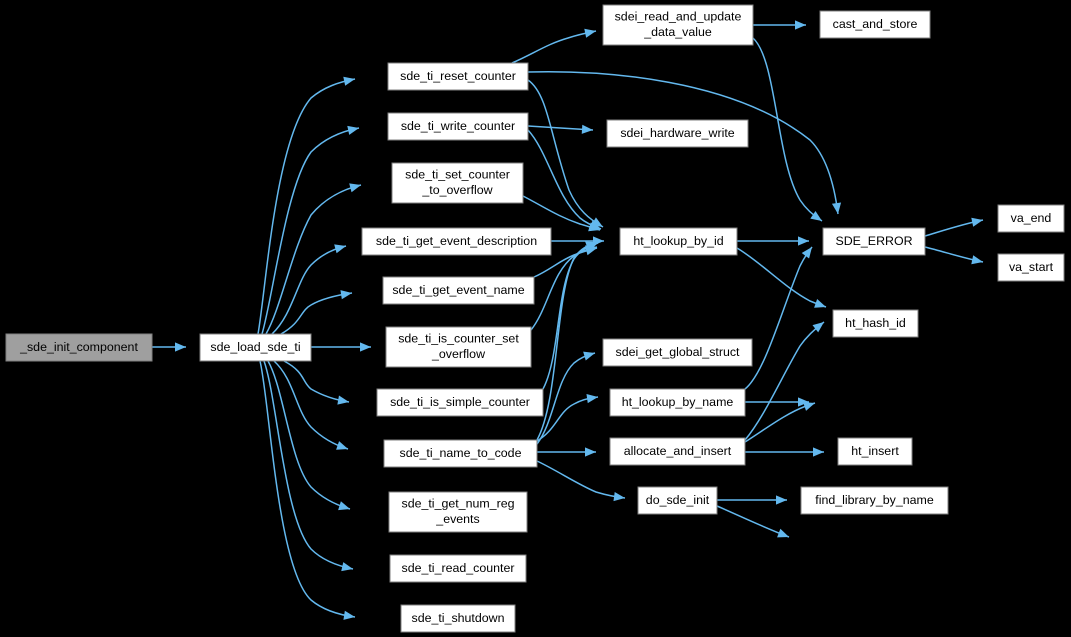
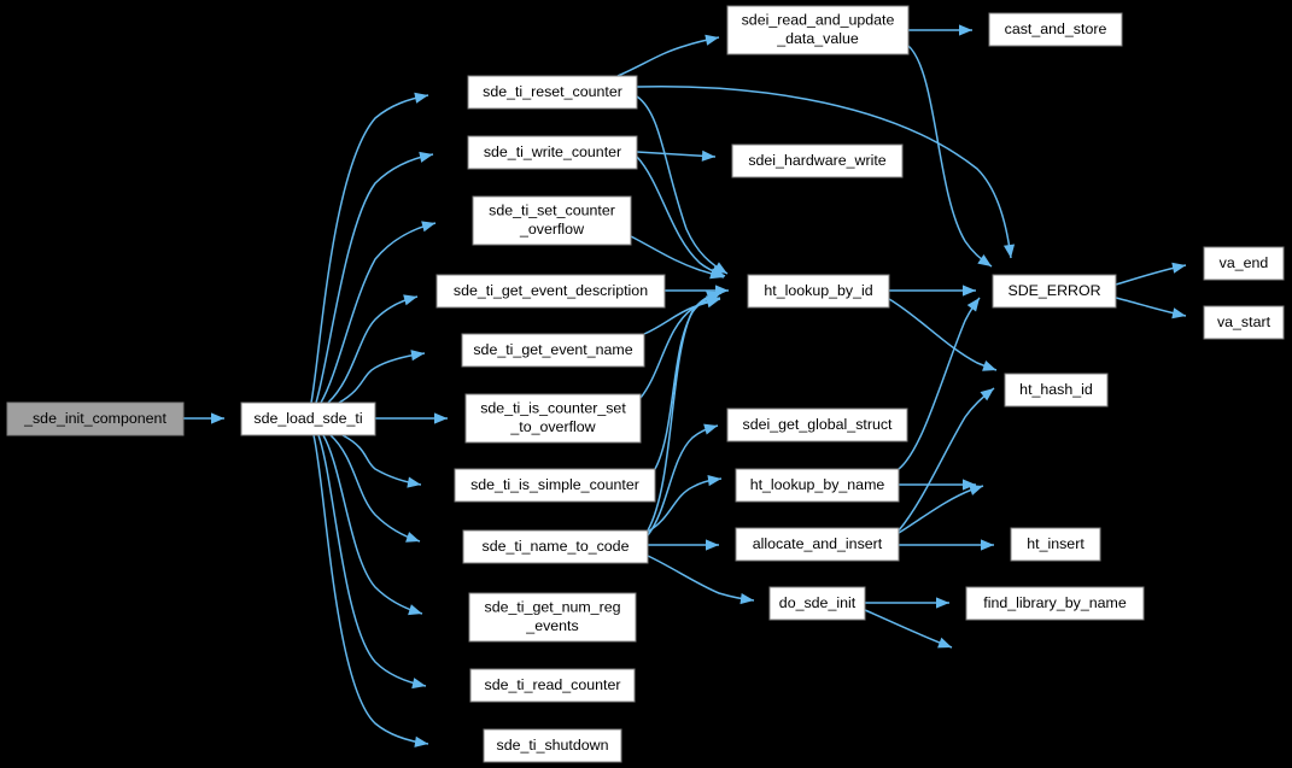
  sdei_read_and_update
  _data_value
  cast_and_store
  sde_ti_reset_counter
  sde_ti_write_counter
  sdei_hardware_write
  sde_ti_set_counter
- _to_overflow
+ _overflow
  va_end
  sde_ti_get_event_description
  ht_lookup_by_id
  SDE_ERROR
  va_start
  sde_ti_get_event_name
  ht_hash_id
  sde_ti_is_counter_set
- _overflow
+ _to_overflow
  _sde_init_component
  sde_load_sde_ti
  sdei_get_global_struct
  sde_ti_is_simple_counter
  ht_lookup_by_name
  sde_ti_name_to_code
  allocate_and_insert
  ht_insert
  sde_ti_get_num_reg
  _events
  do_sde_init
  find_library_by_name
  sde_ti_read_counter
  sde_ti_shutdown
